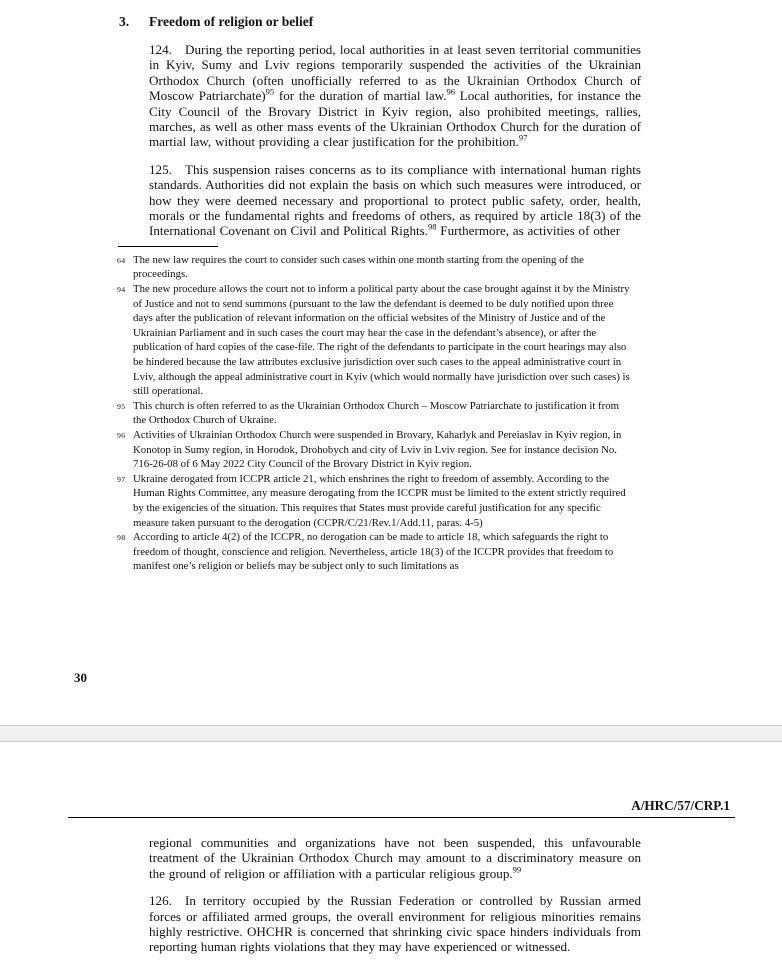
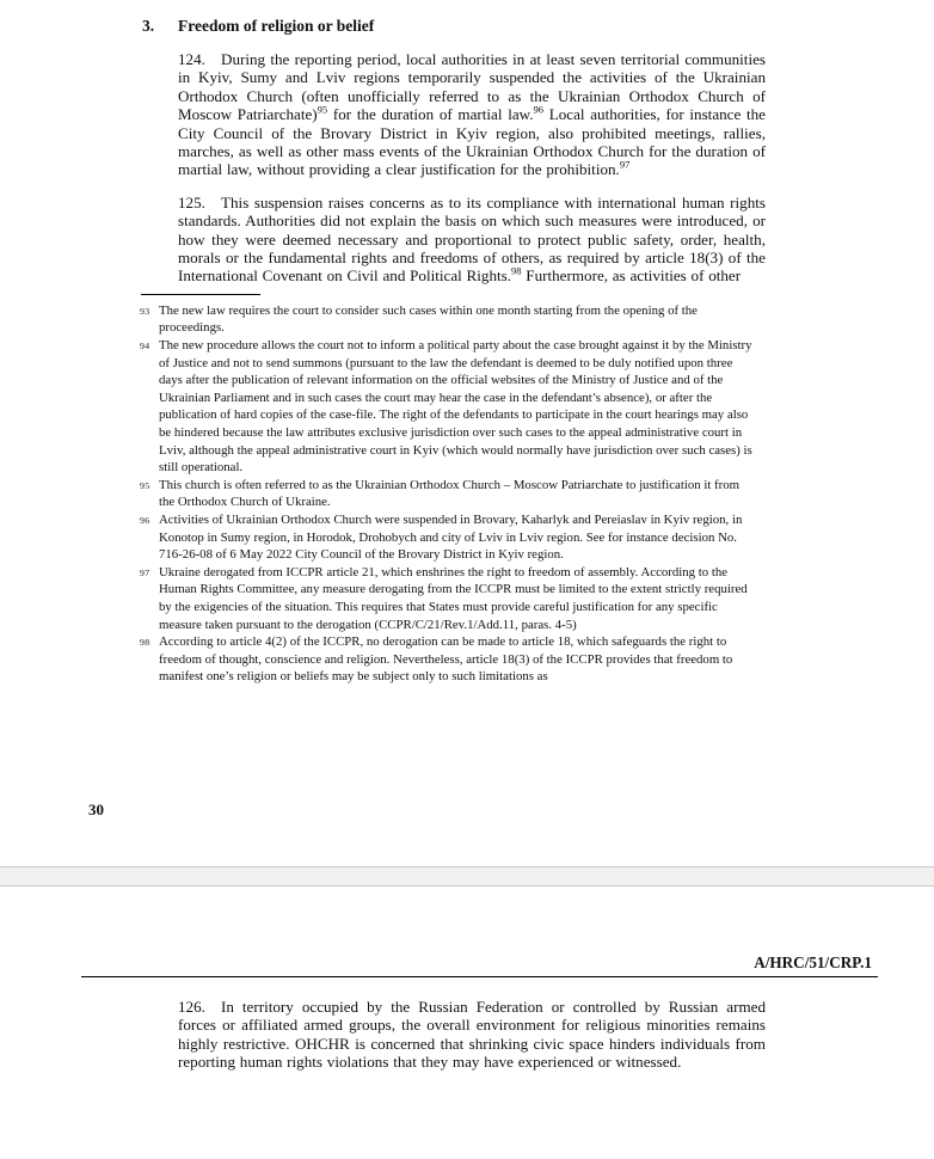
  3.
  Freedom of religion or belief
  124. During the reporting period, local authorities in at least seven territorial communities in Kyiv, Sumy and Lviv regions temporarily suspended the activities of the Ukrainian Orthodox Church (often unofficially referred to as the Ukrainian Orthodox Church of Moscow Patriarchate)95 for the duration of martial law.96 Local authorities, for instance the City Council of the Brovary District in Kyiv region, also prohibited meetings, rallies, marches, as well as other mass events of the Ukrainian Orthodox Church for the duration of martial law, without providing a clear justification for the prohibition.97
  125. This suspension raises concerns as to its compliance with international human rights standards. Authorities did not explain the basis on which such measures were introduced, or how they were deemed necessary and proportional to protect public safety, order, health, morals or the fundamental rights and freedoms of others, as required by article 18(3) of the International Covenant on Civil and Political Rights.98 Furthermore, as activities of other
- 64
+ 93
  The new law requires the court to consider such cases within one month starting from the opening of the proceedings.
  94
  The new procedure allows the court not to inform a political party about the case brought against it by the Ministry of Justice and not to send summons (pursuant to the law the defendant is deemed to be duly notified upon three days after the publication of relevant information on the official websites of the Ministry of Justice and of the Ukrainian Parliament and in such cases the court may hear the case in the defendant’s absence), or after the publication of hard copies of the case-file. The right of the defendants to participate in the court hearings may also be hindered because the law attributes exclusive jurisdiction over such cases to the appeal administrative court in Lviv, although the appeal administrative court in Kyiv (which would normally have jurisdiction over such cases) is still operational.
  95
  This church is often referred to as the Ukrainian Orthodox Church – Moscow Patriarchate to justification it from the Orthodox Church of Ukraine.
  96
  Activities of Ukrainian Orthodox Church were suspended in Brovary, Kaharlyk and Pereiaslav in Kyiv region, in Konotop in Sumy region, in Horodok, Drohobych and city of Lviv in Lviv region. See for instance decision No. 716-26-08 of 6 May 2022 City Council of the Brovary District in Kyiv region.
  97
  Ukraine derogated from ICCPR article 21, which enshrines the right to freedom of assembly. According to the Human Rights Committee, any measure derogating from the ICCPR must be limited to the extent strictly required by the exigencies of the situation. This requires that States must provide careful justification for any specific measure taken pursuant to the derogation (CCPR/C/21/Rev.1/Add.11, paras. 4-5)
  98
  According to article 4(2) of the ICCPR, no derogation can be made to article 18, which safeguards the right to freedom of thought, conscience and religion. Nevertheless, article 18(3) of the ICCPR provides that freedom to manifest one’s religion or beliefs may be subject only to such limitations as
  30
- A/HRC/57/CRP.1
+ A/HRC/51/CRP.1
- regional communities and organizations have not been suspended, this unfavourable treatment of the Ukrainian Orthodox Church may amount to a discriminatory measure on the ground of religion or affiliation with a particular religious group.99
  126. In territory occupied by the Russian Federation or controlled by Russian armed forces or affiliated armed groups, the overall environment for religious minorities remains highly restrictive. OHCHR is concerned that shrinking civic space hinders individuals from reporting human rights violations that they may have experienced or witnessed.
